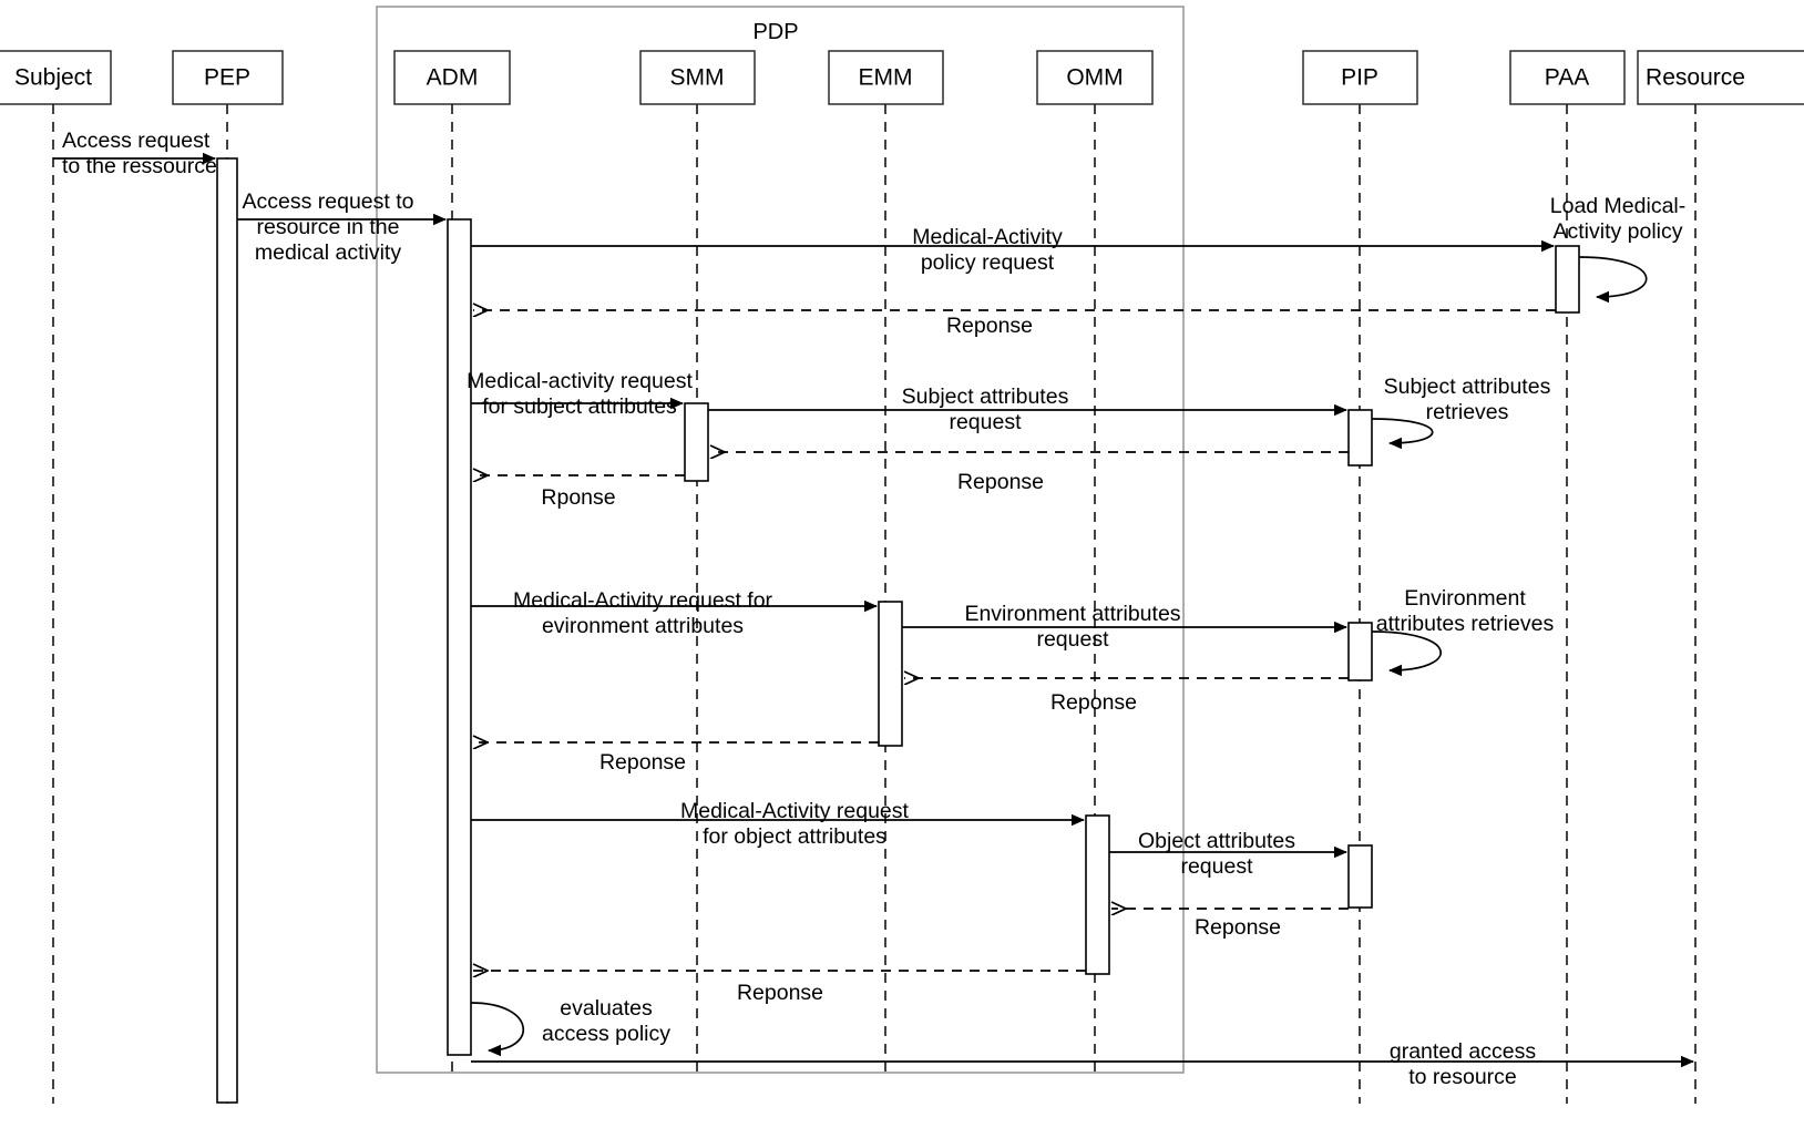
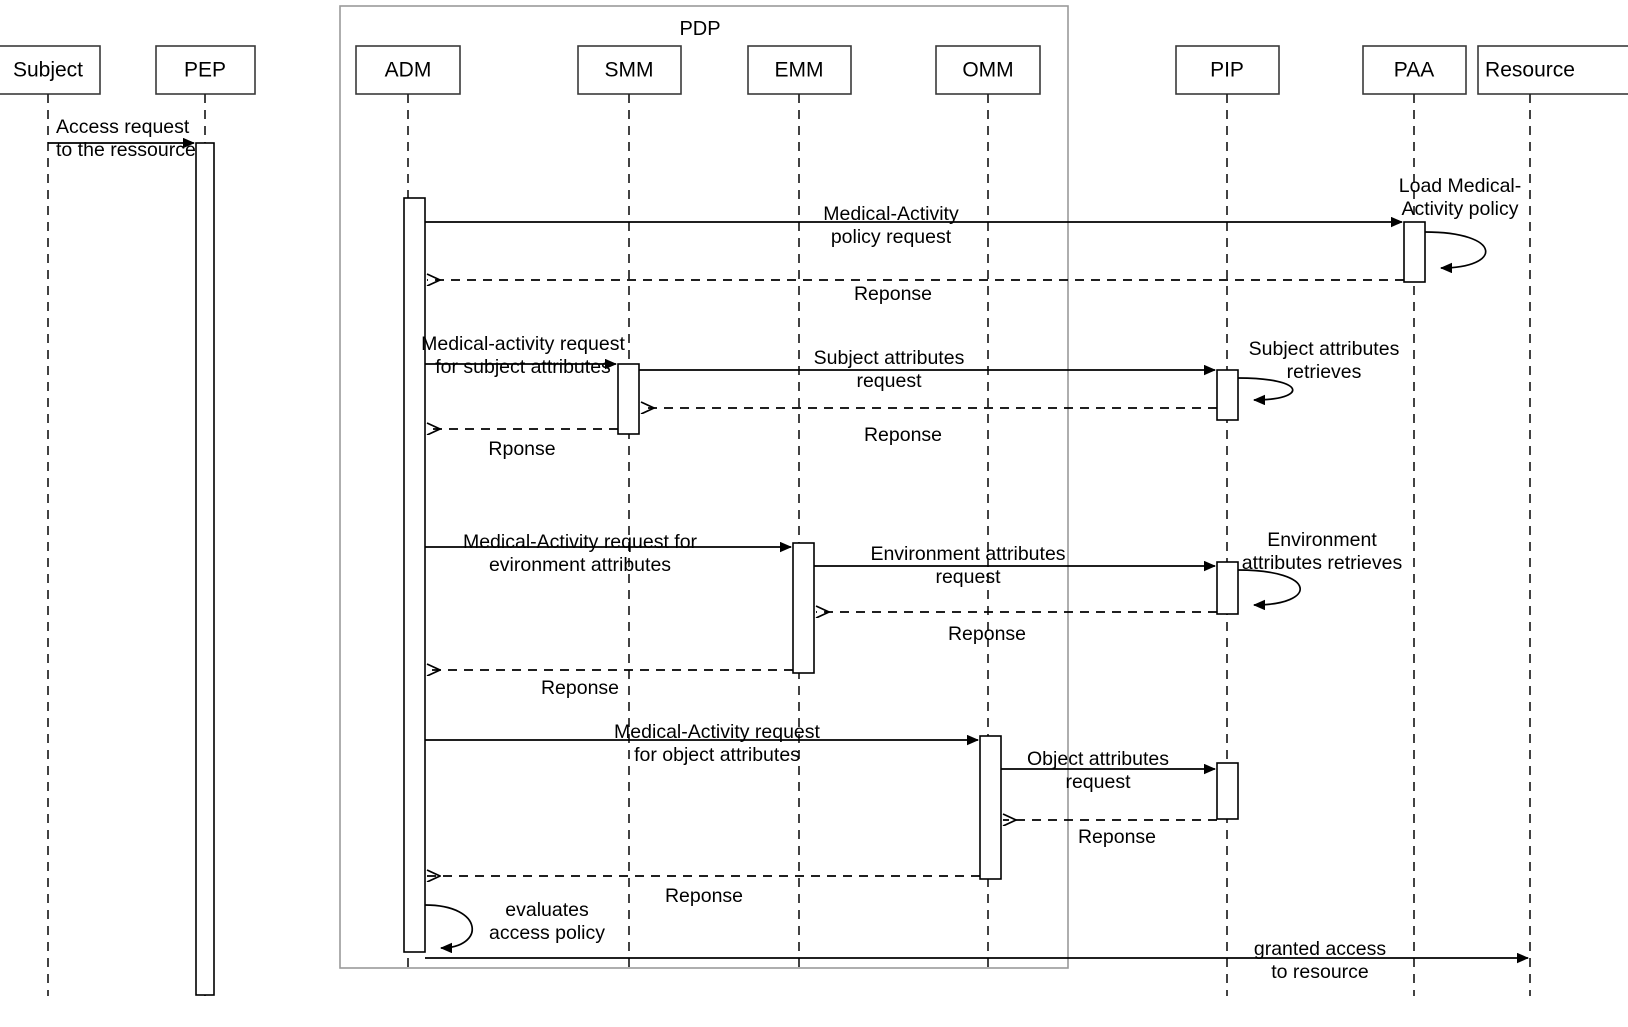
  PDP
  Subject
  PEP
  ADM
  SMM
  EMM
  OMM
  PIP
  PAA
  Resource
  Access request to the ressource
- Access request to resource in the medical activity
  Medical-Activity policy request
  Reponse
  Medical-activity request for subject attributes
  Subject attributes request
  Reponse
  Rponse
  Medical-Activity request for evironment attributes
  Environment attributes request
  Reponse
  Reponse
  Medical-Activity request for object attributes
  Object attributes request
  Reponse
  Reponse
  granted access to resource
  Load Medical- Activity policy
  Subject attributes retrieves
  Environment attributes retrieves
  evaluates access policy
